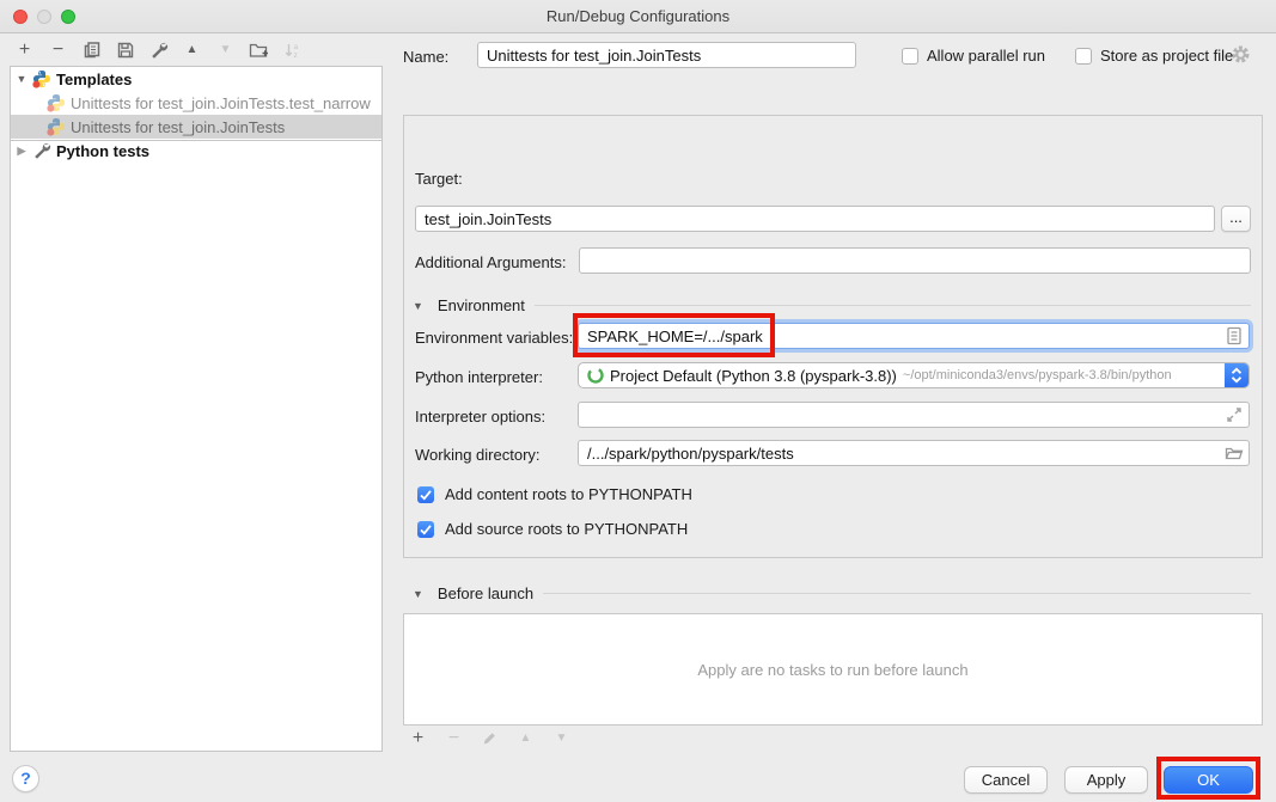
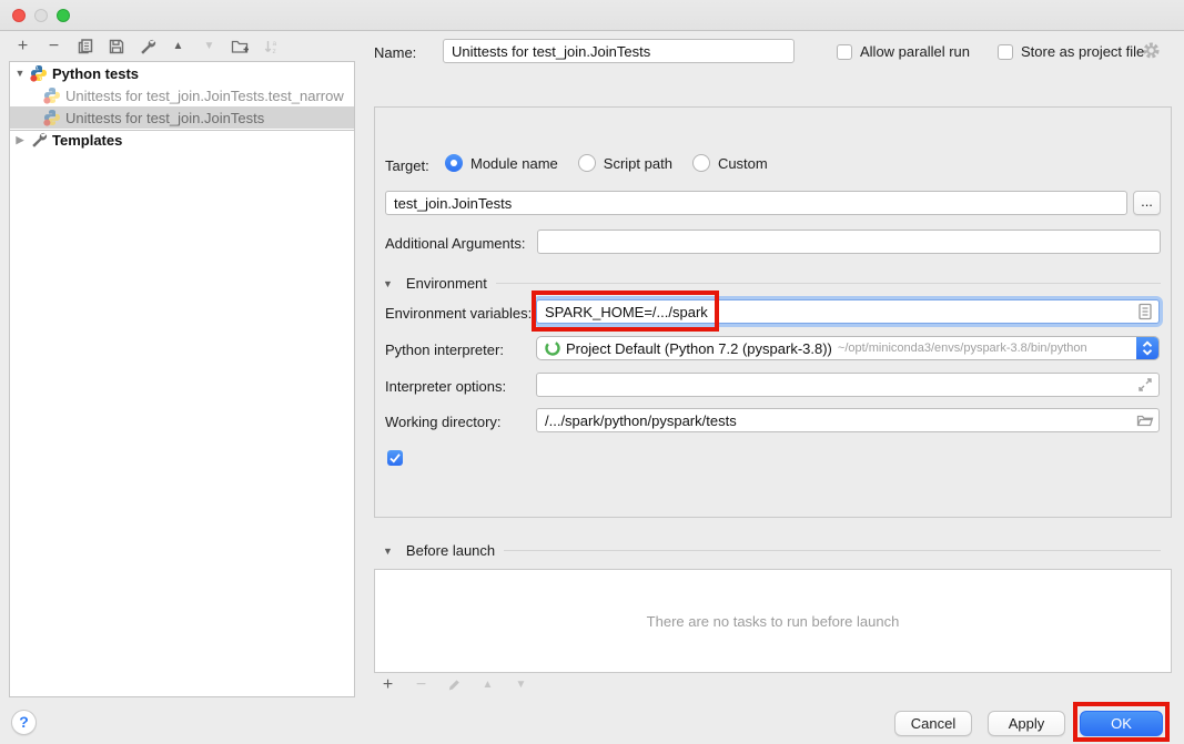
- Run/Debug Configurations
  +
  −
  ▲
  ▼
  ▼
- Templates
+ Python tests
  Unittests for test_join.JoinTests.test_narrow
  Unittests for test_join.JoinTests
  ▶
- Python tests
+ Templates
  Name:
  Unittests for test_join.JoinTests
  Allow parallel run
  Store as project file
  Target:
+ Module name
+ Script path
+ Custom
  test_join.JoinTests
  ...
  Additional Arguments:
  ▼
  Environment
  Environment variables:
  SPARK_HOME=/.../spark
  Python interpreter:
- Project Default (Python 3.8 (pyspark-3.8))
+ Project Default (Python 7.2 (pyspark-3.8))
  ~/opt/miniconda3/envs/pyspark-3.8/bin/python
  Interpreter options:
  Working directory:
  /.../spark/python/pyspark/tests
- Add content roots to PYTHONPATH
- Add source roots to PYTHONPATH
  ▼
  Before launch
- Apply are no tasks to run before launch
+ There are no tasks to run before launch
  +
  −
  ▲
  ▼
  ?
  Cancel
  Apply
  OK
